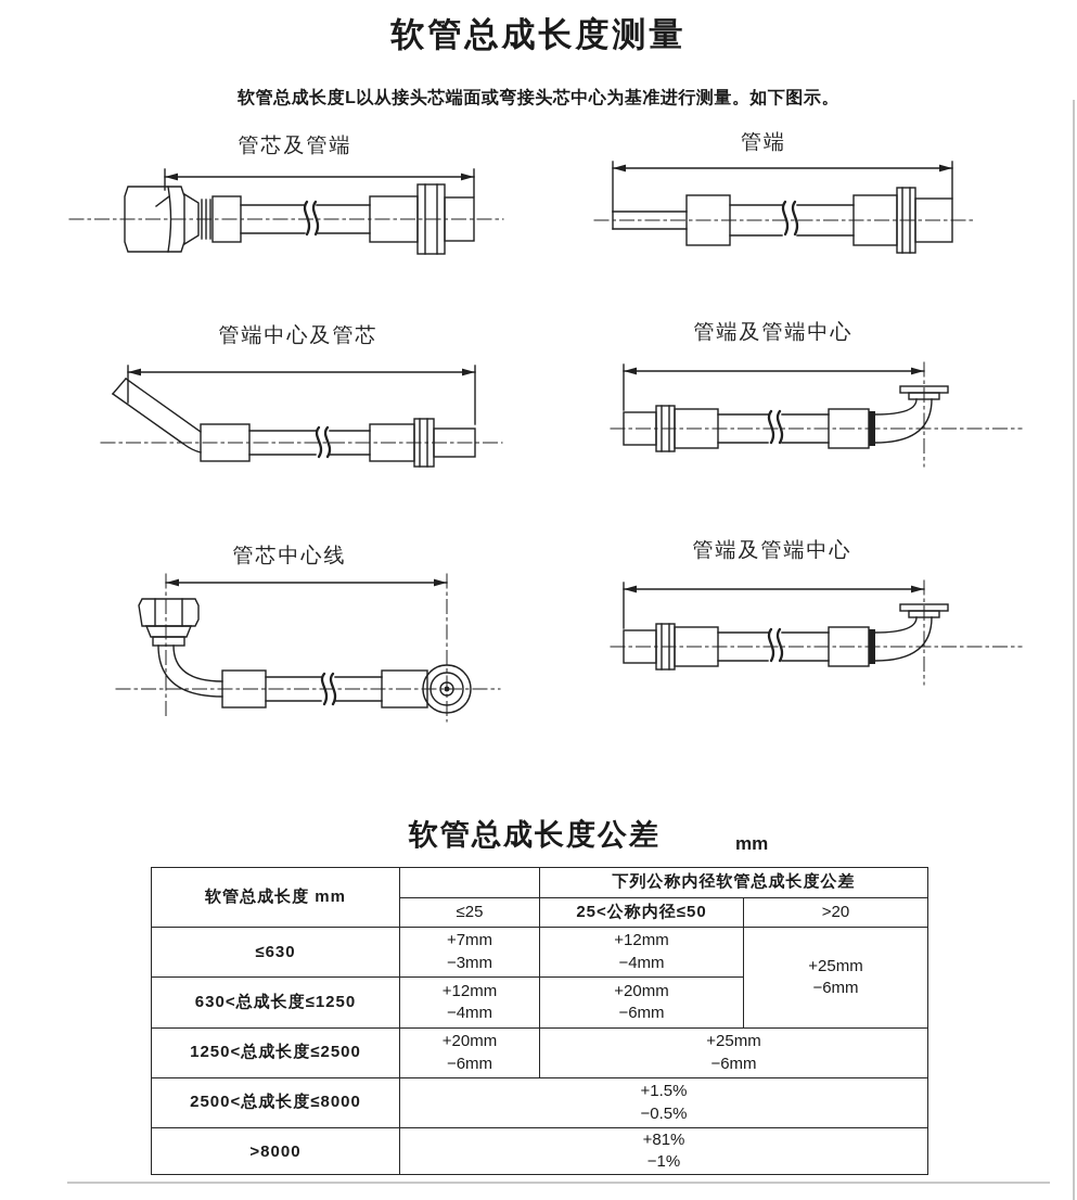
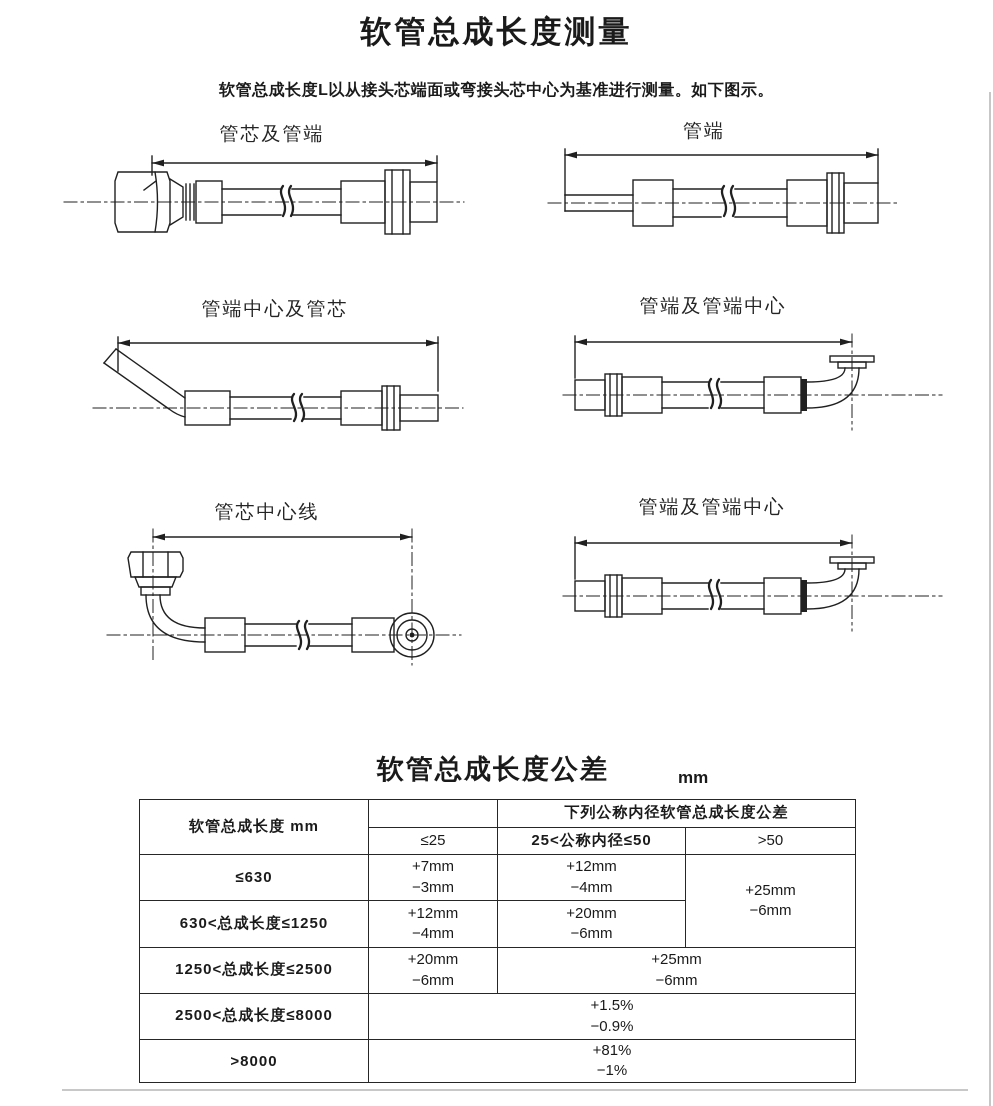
  软管总成长度测量
  软管总成长度L以从接头芯端面或弯接头芯中心为基准进行测量。如下图示。
  管芯及管端
  管端
  管端中心及管芯
  管端及管端中心
  管芯中心线
  管端及管端中心
  软管总成长度公差
  mm
  软管总成长度 mm		下列公称内径软管总成长度公差
- ≤25	25<公称内径≤50	>20
+ ≤25	25<公称内径≤50	>50
  ≤630	+7mm −3mm	+12mm −4mm	+25mm −6mm
  630<总成长度≤1250	+12mm −4mm	+20mm −6mm
  1250<总成长度≤2500	+20mm −6mm	+25mm −6mm
- 2500<总成长度≤8000	+1.5% −0.5%
+ 2500<总成长度≤8000	+1.5% −0.9%
  >8000	+81% −1%
